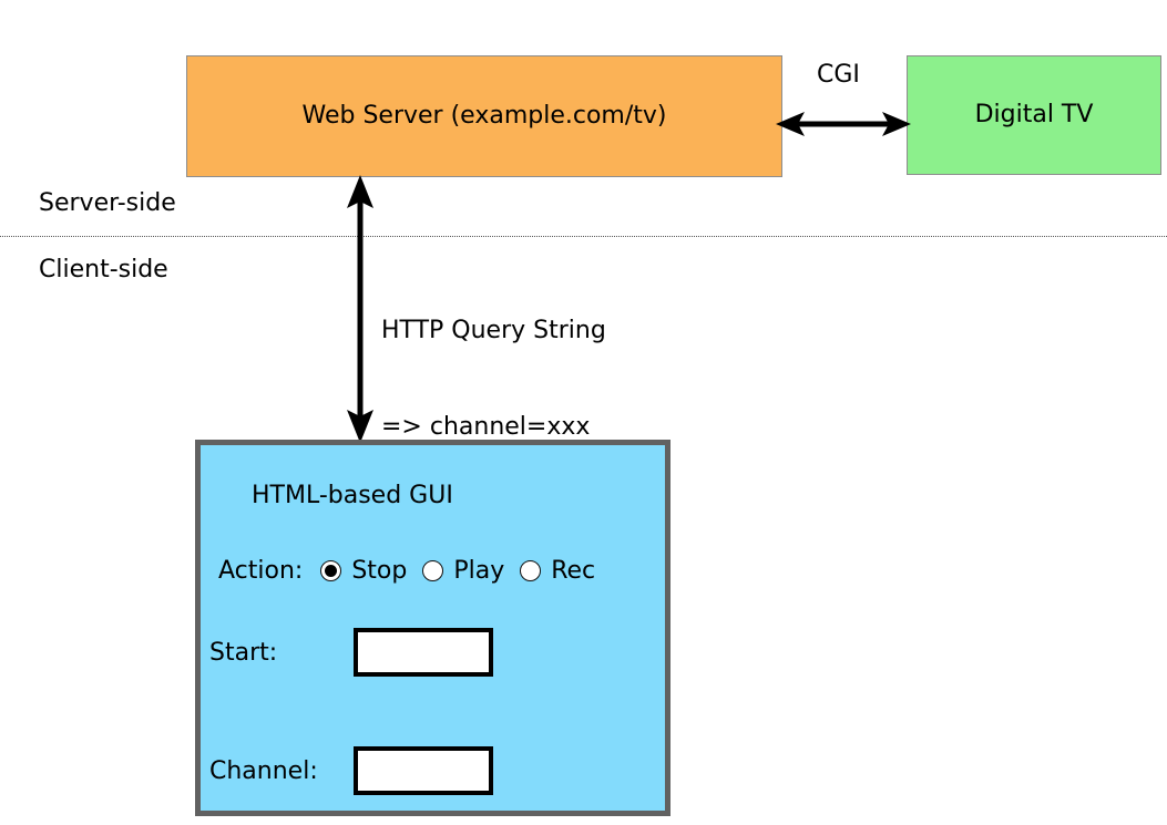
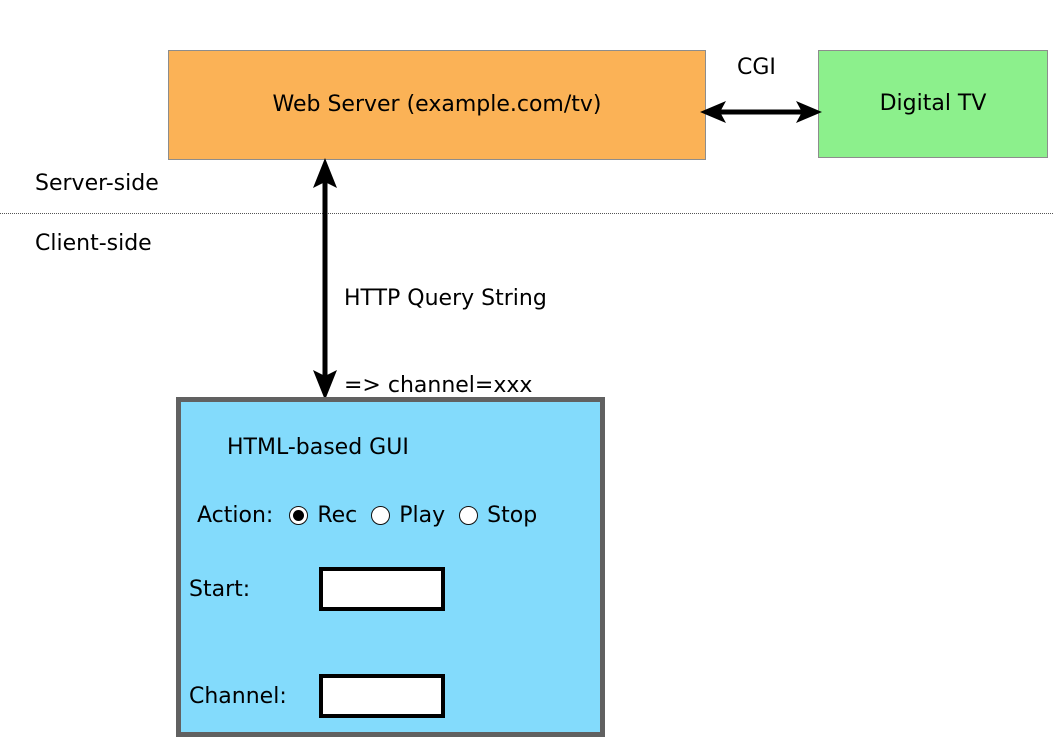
  Web Server (example.com/tv)
  Digital TV
  CGI
  Server-side
  Client-side
  HTTP Query String
  => channel=xxx
  HTML-based GUI
  Action:
- Stop
+ Rec
  Play
- Rec
+ Stop
  Start:
  Channel:
